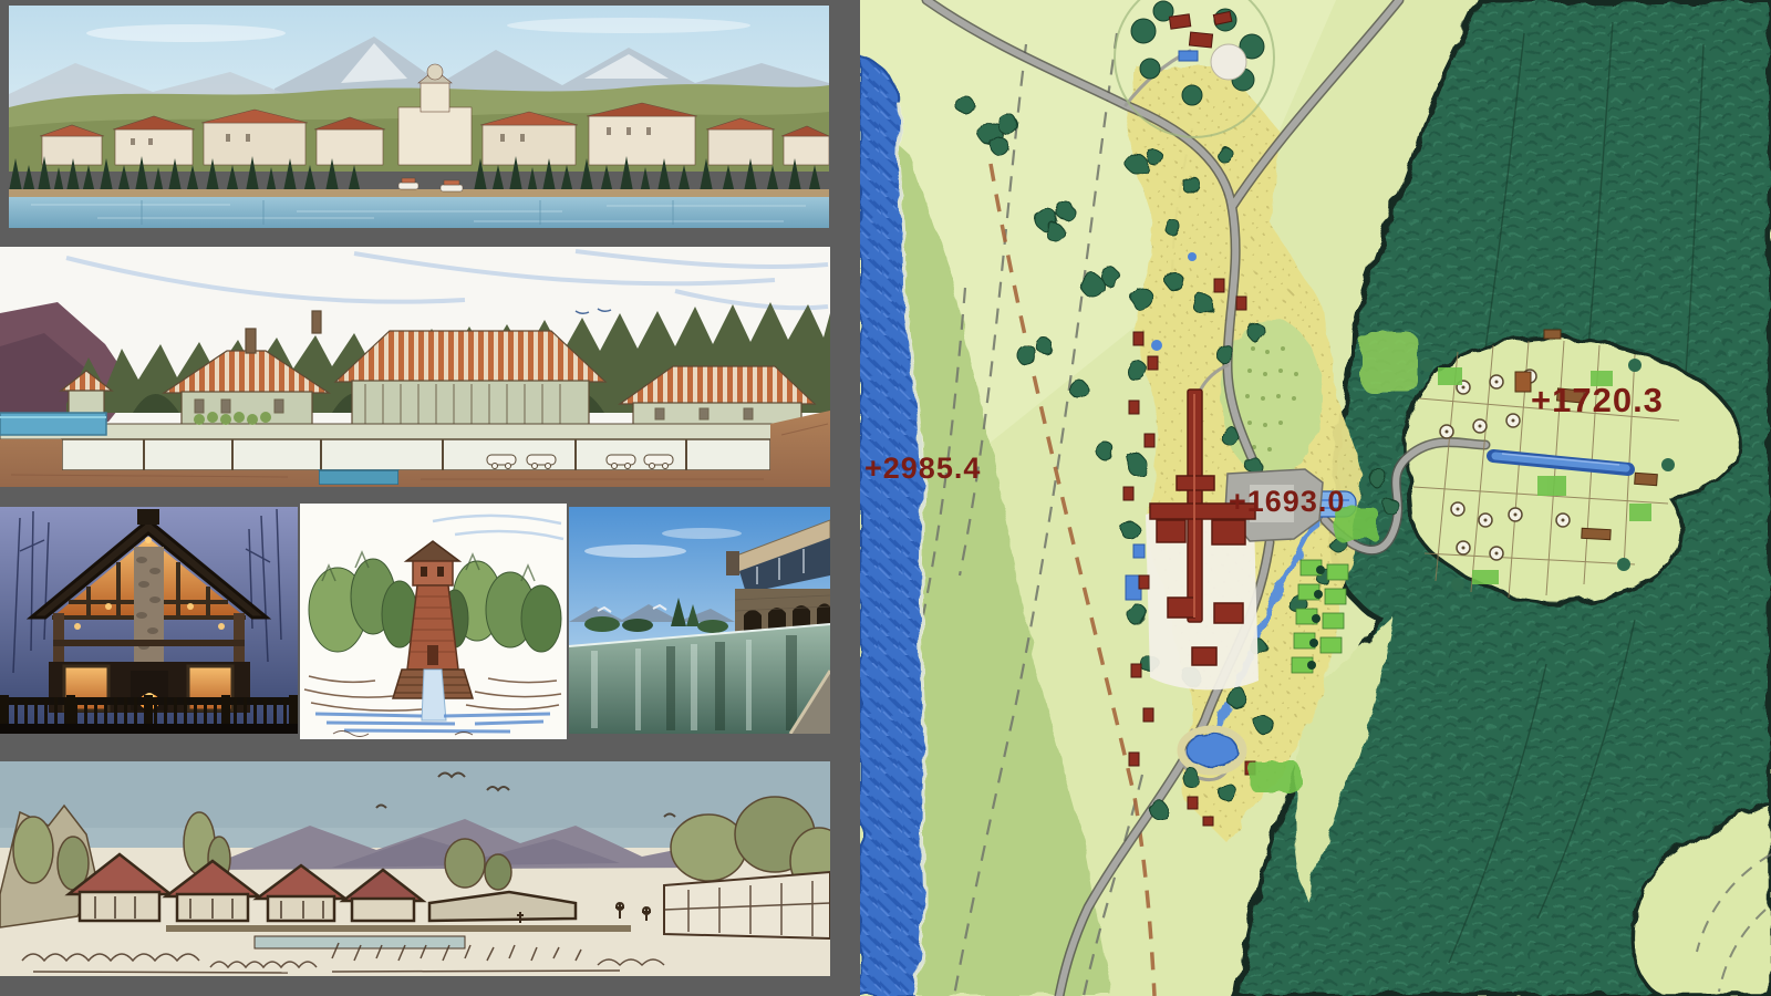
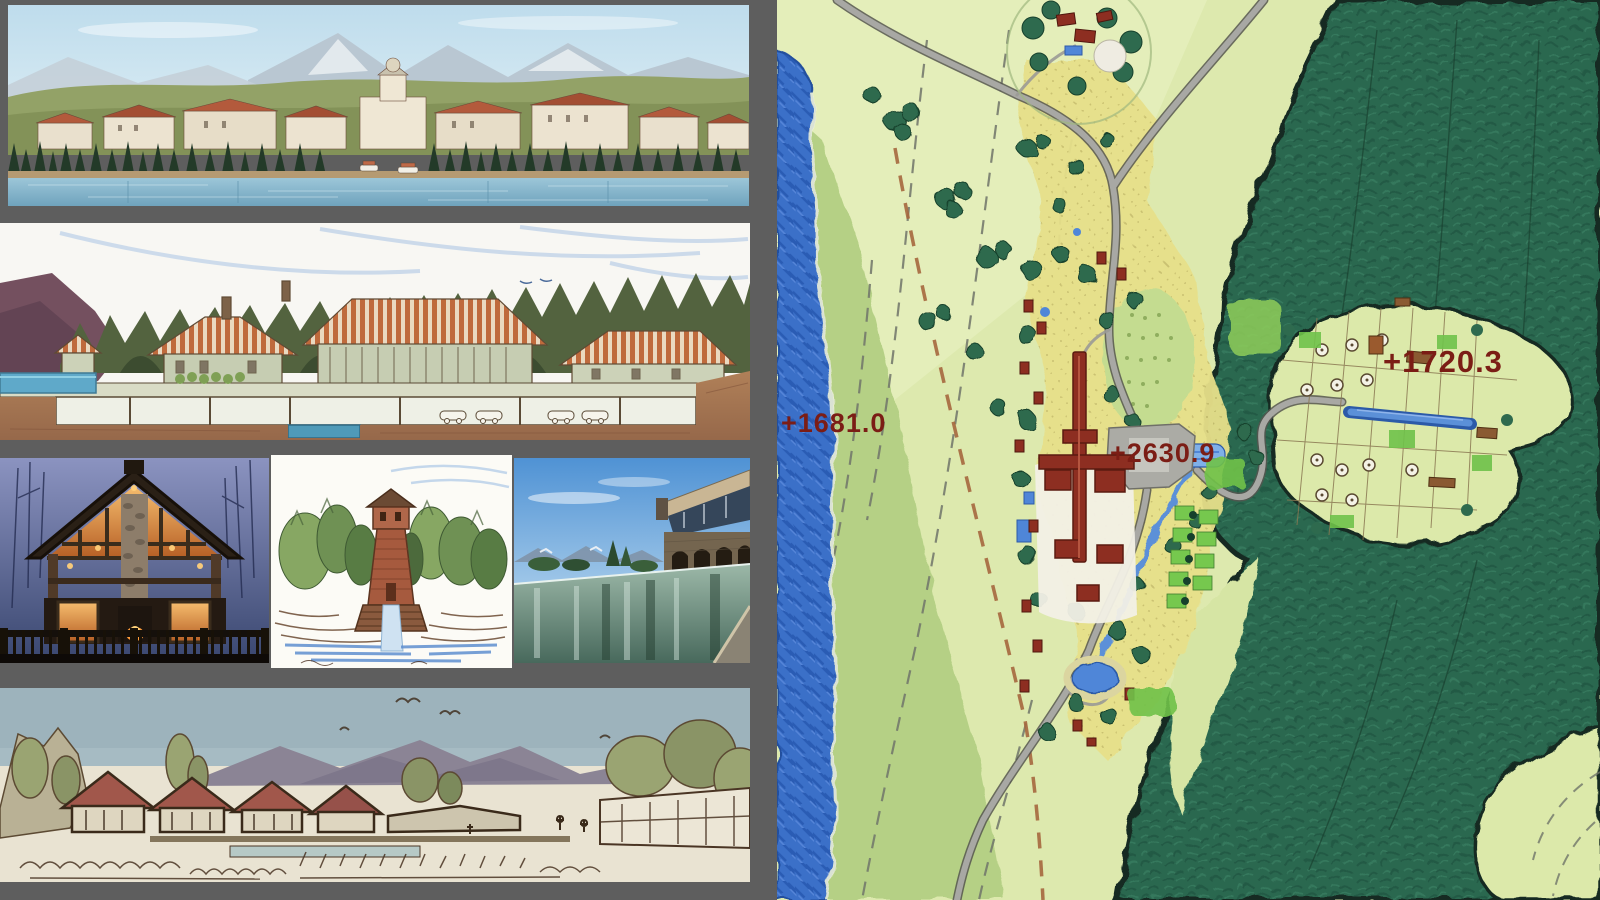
- +2985.4
+ +1681.0
- +1693.0
+ +2630.9
  +1720.3
